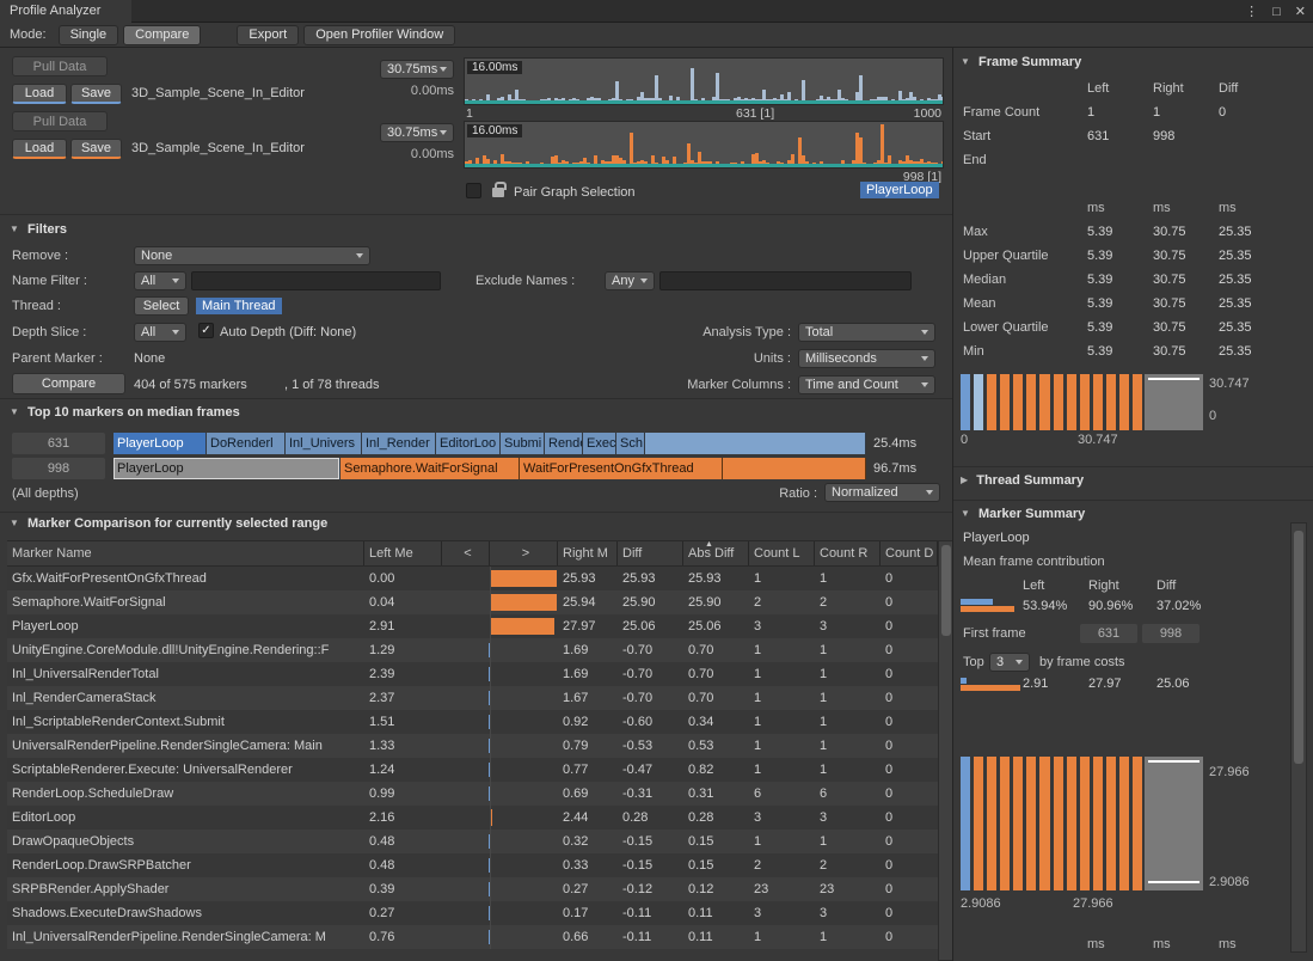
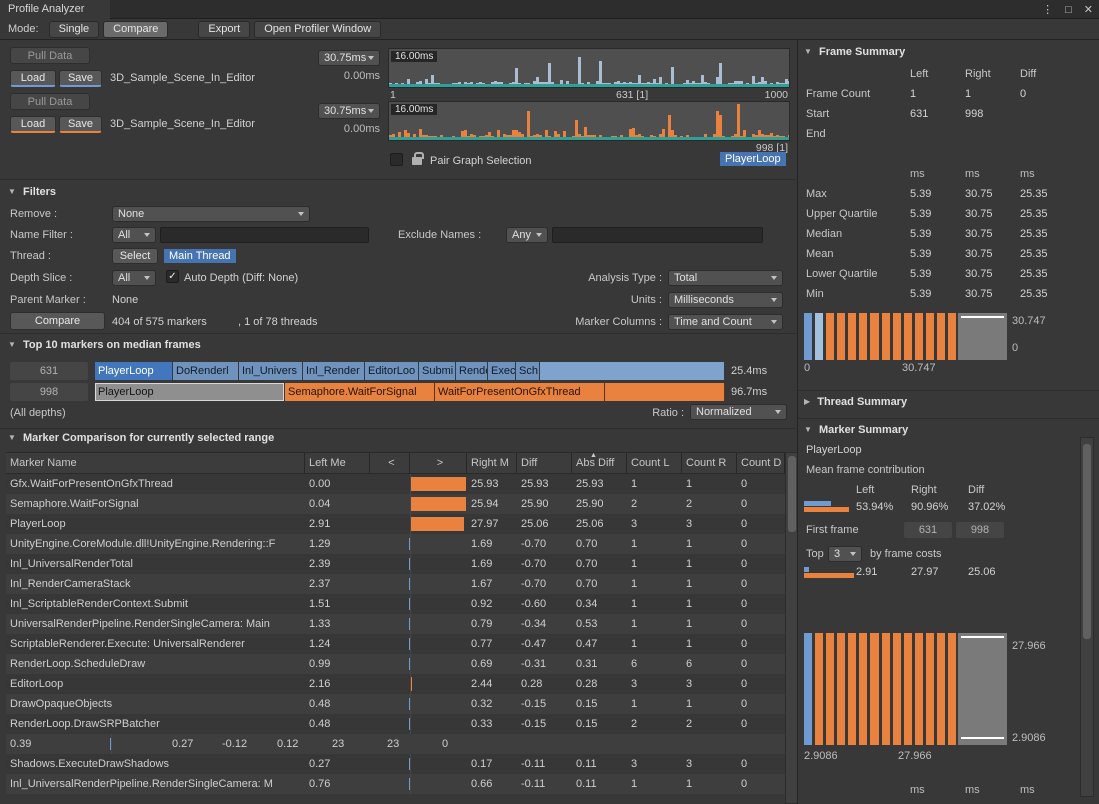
  Profile Analyzer
  ⋮
  □
  ✕
  Mode:
  Single
  Compare
  Export
  Open Profiler Window
  Pull Data
  Load
  Save
  3D_Sample_Scene_In_Editor
  Pull Data
  Load
  Save
  3D_Sample_Scene_In_Editor
  30.75ms
  0.00ms
  16.00ms
  1
  631 [1]
  1000
  30.75ms
  0.00ms
  16.00ms
  998 [1]
  Pair Graph Selection
  PlayerLoop
  ▼ Filters
  Remove :
  None
  Name Filter :
  All
  Exclude Names :
  Any
  Thread :
  Select
  Main Thread
  Depth Slice :
  All
  ✓
  Auto Depth (Diff: None)
  Analysis Type :
  Total
  Parent Marker :
  None
  Units :
  Milliseconds
  Compare
  404 of 575 markers
  , 1 of 78 threads
  Marker Columns :
  Time and Count
  ▼ Top 10 markers on median frames
  631
  PlayerLoop
  DoRenderl
  Inl_Univers
  Inl_Render
  EditorLoo
  Submi
  Rend
  Exec
  Sch
  25.4ms
  998
  PlayerLoop
  Semaphore.WaitForSignal
  WaitForPresentOnGfxThread
  96.7ms
  (All depths)
  Ratio :
  Normalized
  ▼ Marker Comparison for currently selected range
  Marker Name
  Left Me
  <
  >
  Right M
  Diff
  Abs Diff
  Count L
  Count R
  Count D
  Gfx.WaitForPresentOnGfxThread
  0.00
  25.93
  25.93
  25.93
  1
  1
  0
  Semaphore.WaitForSignal
  0.04
  25.94
  25.90
  25.90
  2
  2
  0
  PlayerLoop
  2.91
  27.97
  25.06
  25.06
  3
  3
  0
  UnityEngine.CoreModule.dll!UnityEngine.Rendering::F
  1.29
  1.69
  -0.70
  0.70
  1
  1
  0
  Inl_UniversalRenderTotal
  2.39
  1.69
  -0.70
  0.70
  1
  1
  0
  Inl_RenderCameraStack
  2.37
  1.67
  -0.70
  0.70
  1
  1
  0
  Inl_ScriptableRenderContext.Submit
  1.51
  0.92
  -0.60
  0.34
  1
  1
  0
  UniversalRenderPipeline.RenderSingleCamera: Main
  1.33
  0.79
- -0.53
+ -0.34
  0.53
  1
  1
  0
  ScriptableRenderer.Execute: UniversalRenderer
  1.24
  0.77
  -0.47
- 0.82
+ 0.47
  1
  1
  0
  RenderLoop.ScheduleDraw
  0.99
  0.69
  -0.31
  0.31
  6
  6
  0
  EditorLoop
  2.16
  2.44
  0.28
  0.28
  3
  3
  0
  DrawOpaqueObjects
  0.48
  0.32
  -0.15
  0.15
  1
  1
  0
  RenderLoop.DrawSRPBatcher
  0.48
  0.33
  -0.15
  0.15
  2
  2
  0
- SRPBRender.ApplyShader
  0.39
  0.27
  -0.12
  0.12
  23
  23
  0
  Shadows.ExecuteDrawShadows
  0.27
  0.17
  -0.11
  0.11
  3
  3
  0
  Inl_UniversalRenderPipeline.RenderSingleCamera: M
  0.76
  0.66
  -0.11
  0.11
  1
  1
  0
  ▼ Frame Summary
  Left
  Right
  Diff
  Frame Count
  1
  1
  0
  Start
  631
  998
  End
  Max
  5.39
  30.75
  25.35
  Upper Quartile
  5.39
  30.75
  25.35
  Median
  5.39
  30.75
  25.35
  Mean
  5.39
  30.75
  25.35
  Lower Quartile
  5.39
  30.75
  25.35
  Min
  5.39
  30.75
  25.35
  ms
  ms
  ms
  30.747
  0
  0
  30.747
  ▶ Thread Summary
  ▼ Marker Summary
  PlayerLoop
  Mean frame contribution
  Left
  Right
  Diff
  53.94%
  90.96%
  37.02%
  First frame
  631
  998
  Top
  3
  by frame costs
  2.91
  27.97
  25.06
  27.966
  2.9086
  2.9086
  27.966
  ms
  ms
  ms
